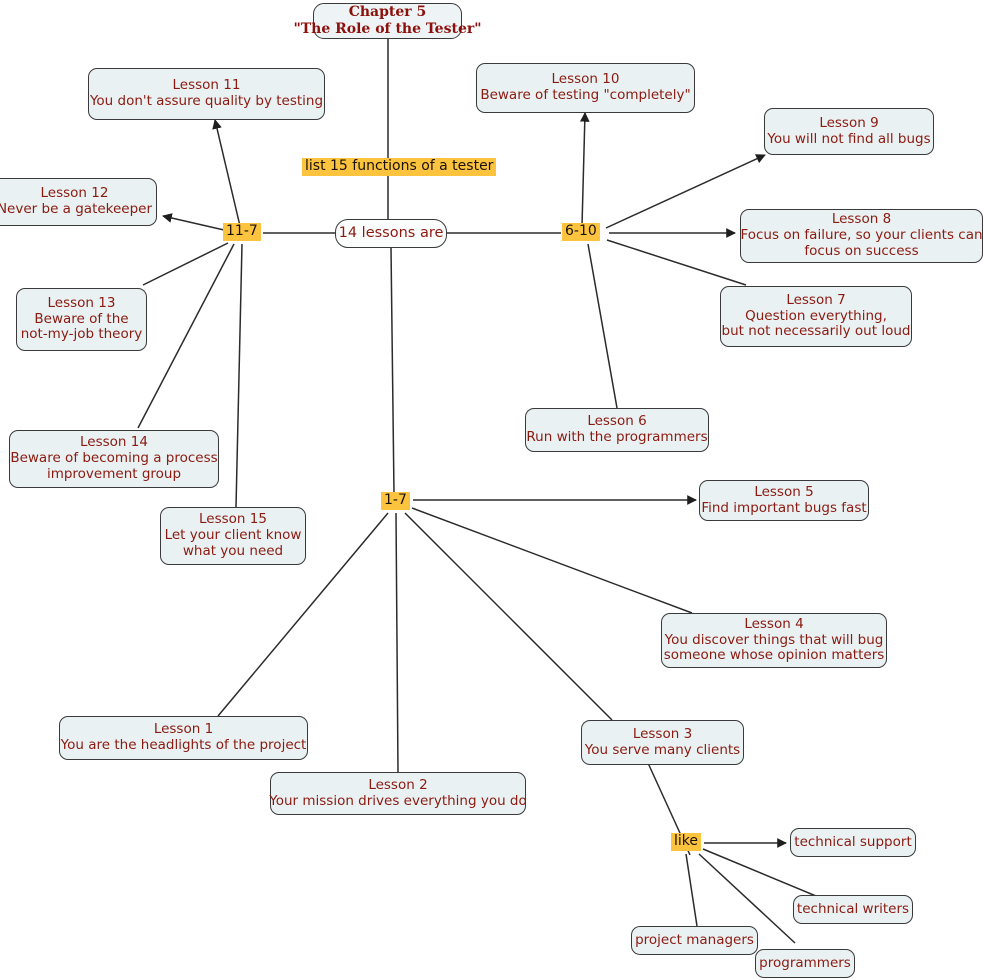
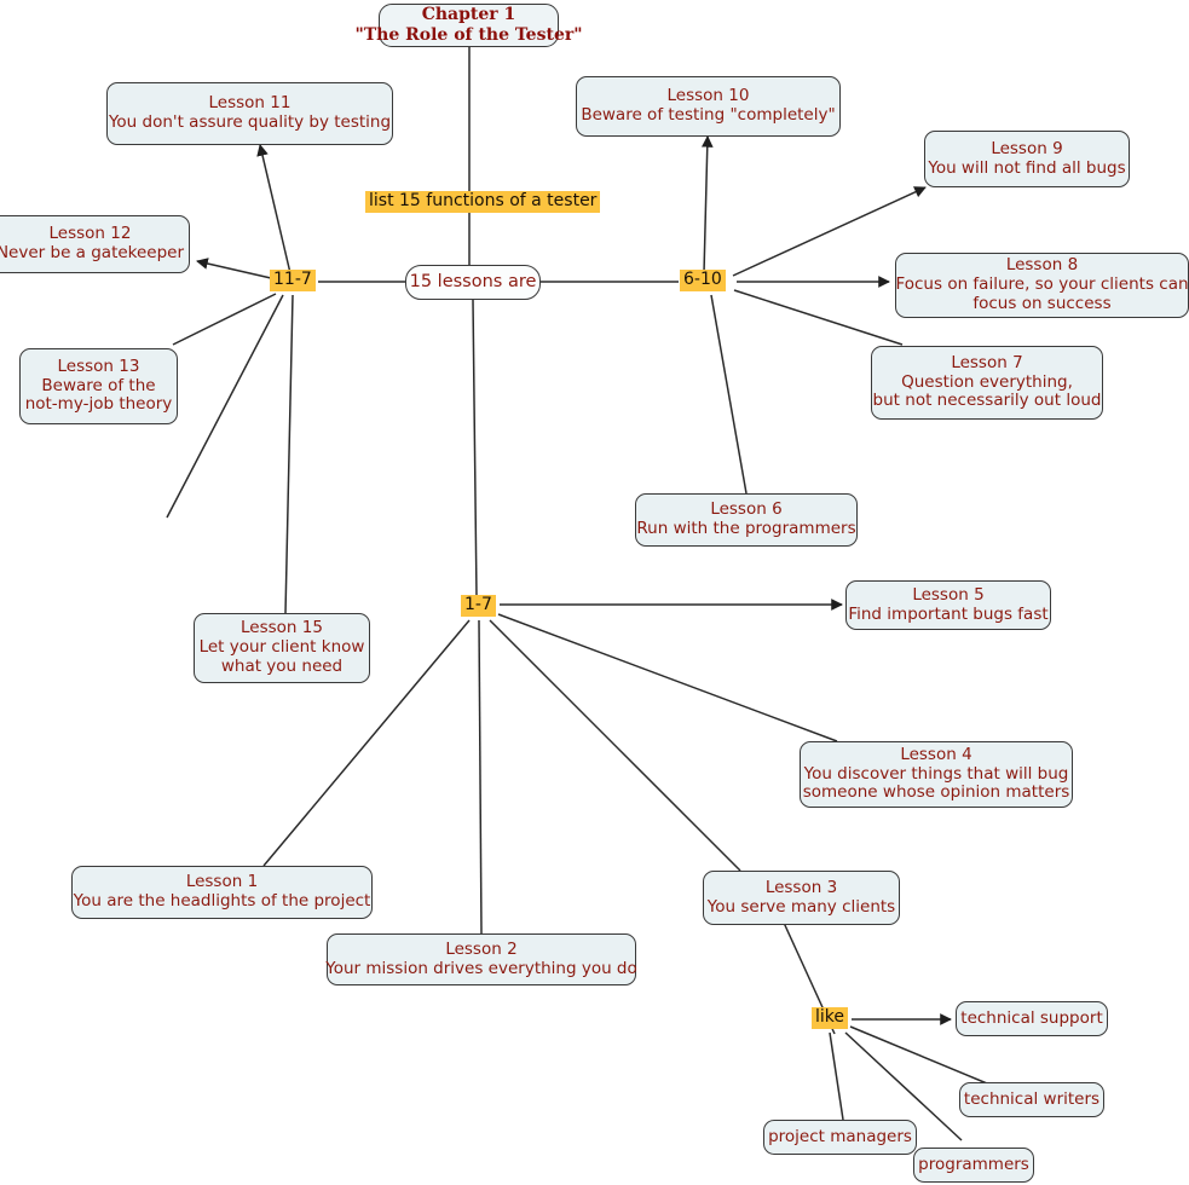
- Chapter 5
+ Chapter 1
  "The Role of the Tester"
  list 15 functions of a tester
- 14 lessons are
+ 15 lessons are
  11-7
  6-10
  1-7
  like
  Lesson 11
  You don't assure quality by testing
  Lesson 12
  Never be a gatekeeper
  Lesson 13
  Beware of the
  not-my-job theory
- Lesson 14
- Beware of becoming a process
- improvement group
  Lesson 15
  Let your client know
  what you need
  Lesson 10
  Beware of testing "completely"
  Lesson 9
  You will not find all bugs
  Lesson 8
  Focus on failure, so your clients can
  focus on success
  Lesson 7
  Question everything,
  but not necessarily out loud
  Lesson 6
  Run with the programmers
  Lesson 5
  Find important bugs fast
  Lesson 4
  You discover things that will bug
  someone whose opinion matters
  Lesson 3
  You serve many clients
  Lesson 2
  Your mission drives everything you do
  Lesson 1
  You are the headlights of the project
  technical support
  technical writers
  project managers
  programmers
